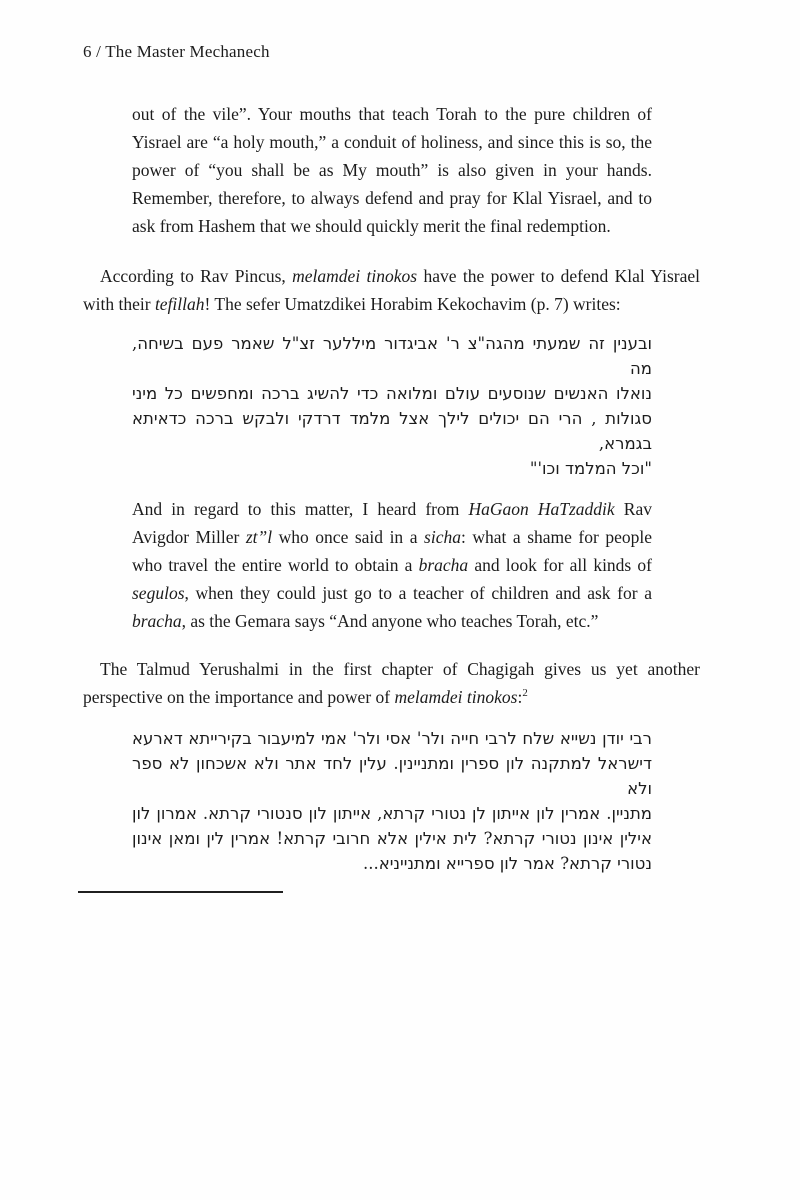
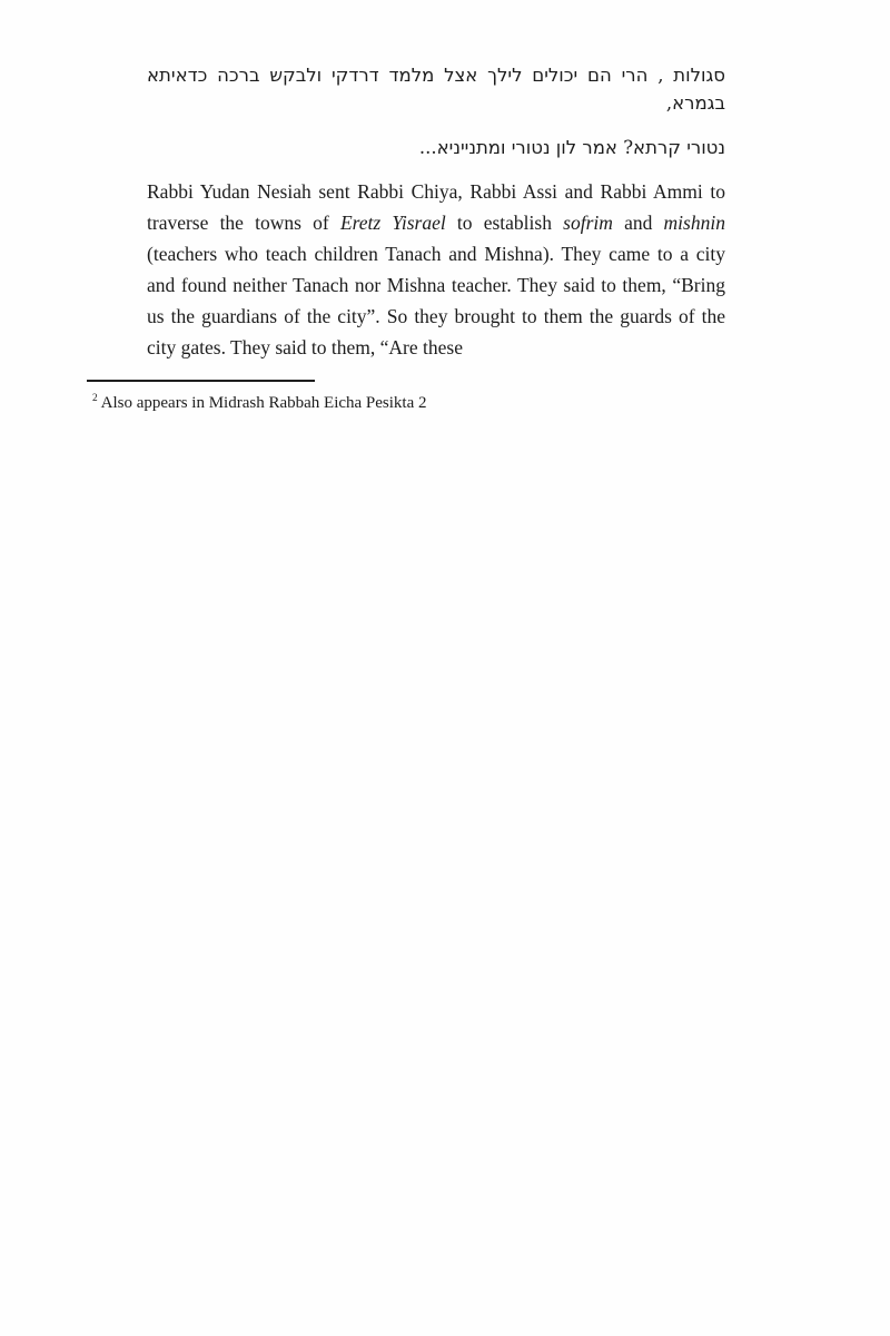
- 6 / The Master Mechanech
- out of the vile”. Your mouths that teach Torah to the pure children of Yisrael are “a holy mouth,” a conduit of holiness, and since this is so, the power of “you shall be as My mouth” is also given in your hands. Remember, therefore, to always defend and pray for Klal Yisrael, and to ask from Hashem that we should quickly merit the final redemption.
- According to Rav Pincus, melamdei tinokos have the power to defend Klal Yisrael with their tefillah! The sefer Umatzdikei Horabim Kekochavim (p. 7) writes:
- ובענין זה שמעתי מהגה"צ ר' אביגדור מיללער זצ"ל שאמר פעם בשיחה, מה
- נואלו האנשים שנוסעים עולם ומלואה כדי להשיג ברכה ומחפשים כל מיני
  סגולות , הרי הם יכולים לילך אצל מלמד דרדקי ולבקש ברכה כדאיתא בגמרא,
- "וכל המלמד וכו'"
- And in regard to this matter, I heard from HaGaon HaTzaddik Rav Avigdor Miller zt”l who once said in a sicha: what a shame for people who travel the entire world to obtain a bracha and look for all kinds of segulos, when they could just go to a teacher of children and ask for a bracha, as the Gemara says “And anyone who teaches Torah, etc.”
- The Talmud Yerushalmi in the first chapter of Chagigah gives us yet another perspective on the importance and power of melamdei tinokos:2
- רבי יודן נשייא שלח לרבי חייה ולר' אסי ולר' אמי למיעבור בקירייתא דארעא
- דישראל למתקנה לון ספרין ומתניינין. עלין לחד אתר ולא אשכחון לא ספר ולא
- מתניין. אמרין לון אייתון לן נטורי קרתא, אייתון לון סנטורי קרתא. אמרון לון
- אילין אינון נטורי קרתא? לית אילין אלא חרובי קרתא! אמרין לין ומאן אינון
- נטורי קרתא? אמר לון ספרייא ומתנייניא...
+ נטורי קרתא? אמר לון נטורי ומתנייניא...
+ Rabbi Yudan Nesiah sent Rabbi Chiya, Rabbi Assi and Rabbi Ammi to traverse the towns of Eretz Yisrael to establish sofrim and mishnin (teachers who teach children Tanach and Mishna). They came to a city and found neither Tanach nor Mishna teacher. They said to them, “Bring us the guardians of the city”. So they brought to them the guards of the city gates. They said to them, “Are these
+ 2 Also appears in Midrash Rabbah Eicha Pesikta 2
